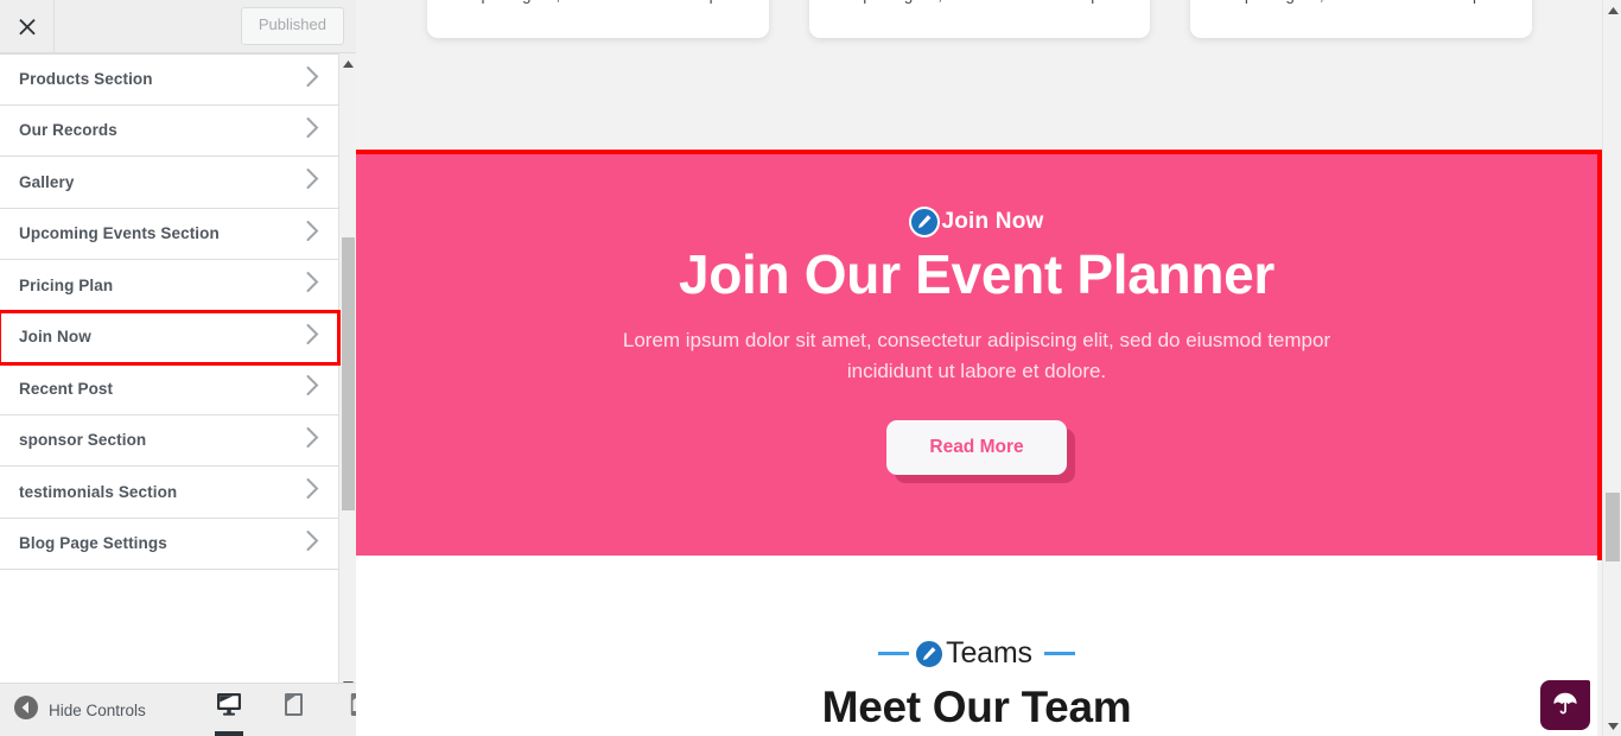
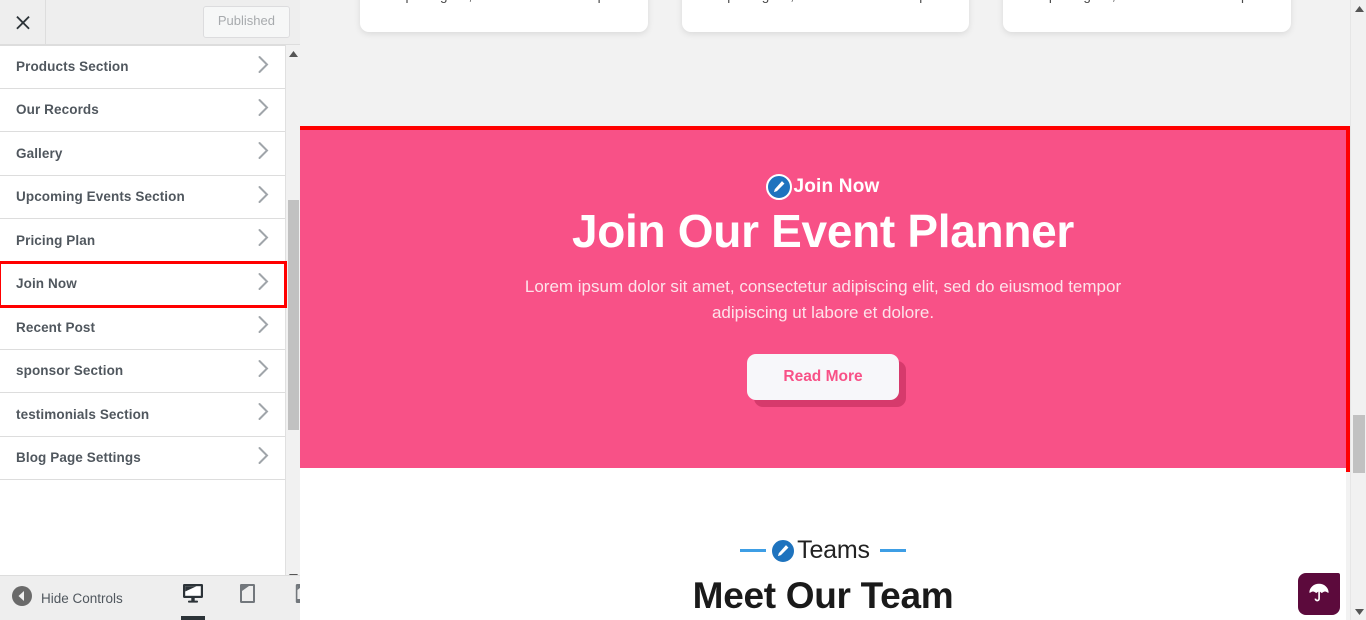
  Published
  Products Section
  Our Records
  Gallery
  Upcoming Events Section
  Pricing Plan
  Join Now
  Recent Post
  sponsor Section
  testimonials Section
  Blog Page Settings
  Hide Controls
  Join Now
  Join Our Event Planner
- Lorem ipsum dolor sit amet, consectetur adipiscing elit, sed do eiusmod tempor incididunt ut labore et dolore.
+ Lorem ipsum dolor sit amet, consectetur adipiscing elit, sed do eiusmod tempor adipiscing ut labore et dolore.
  Read More
  Teams
  Meet Our Team
